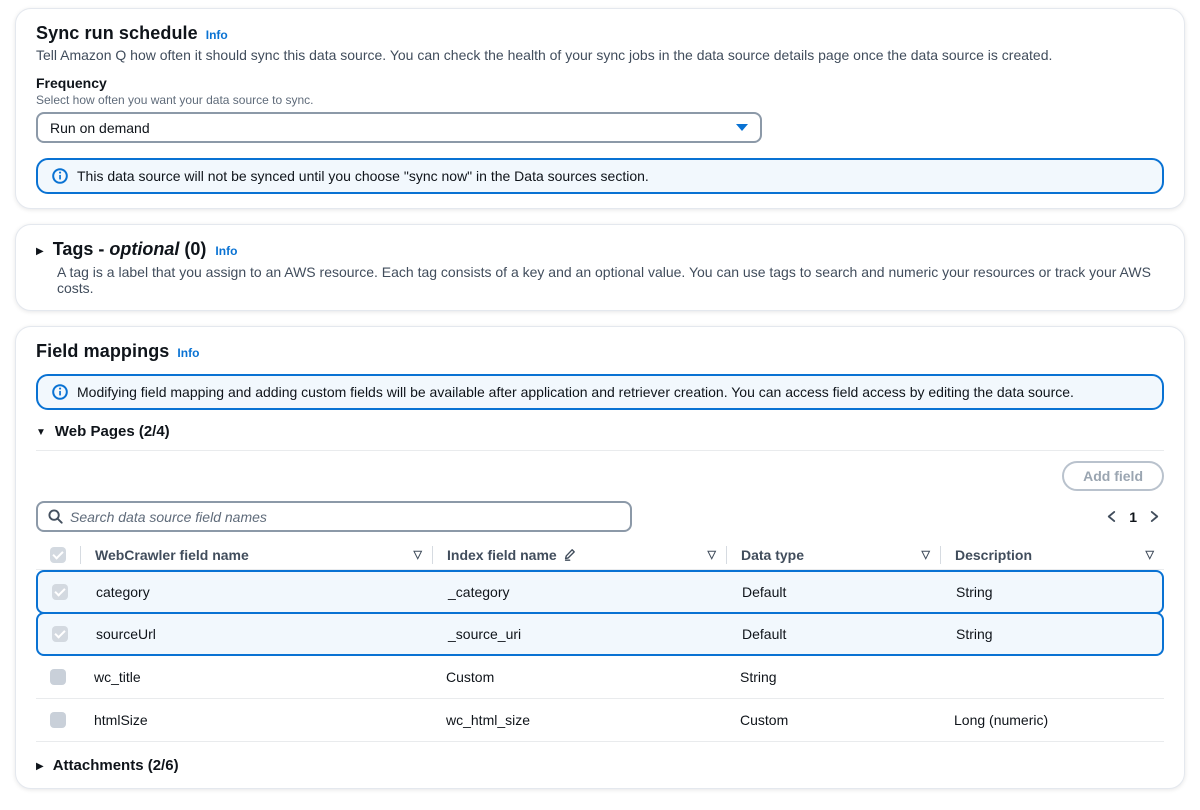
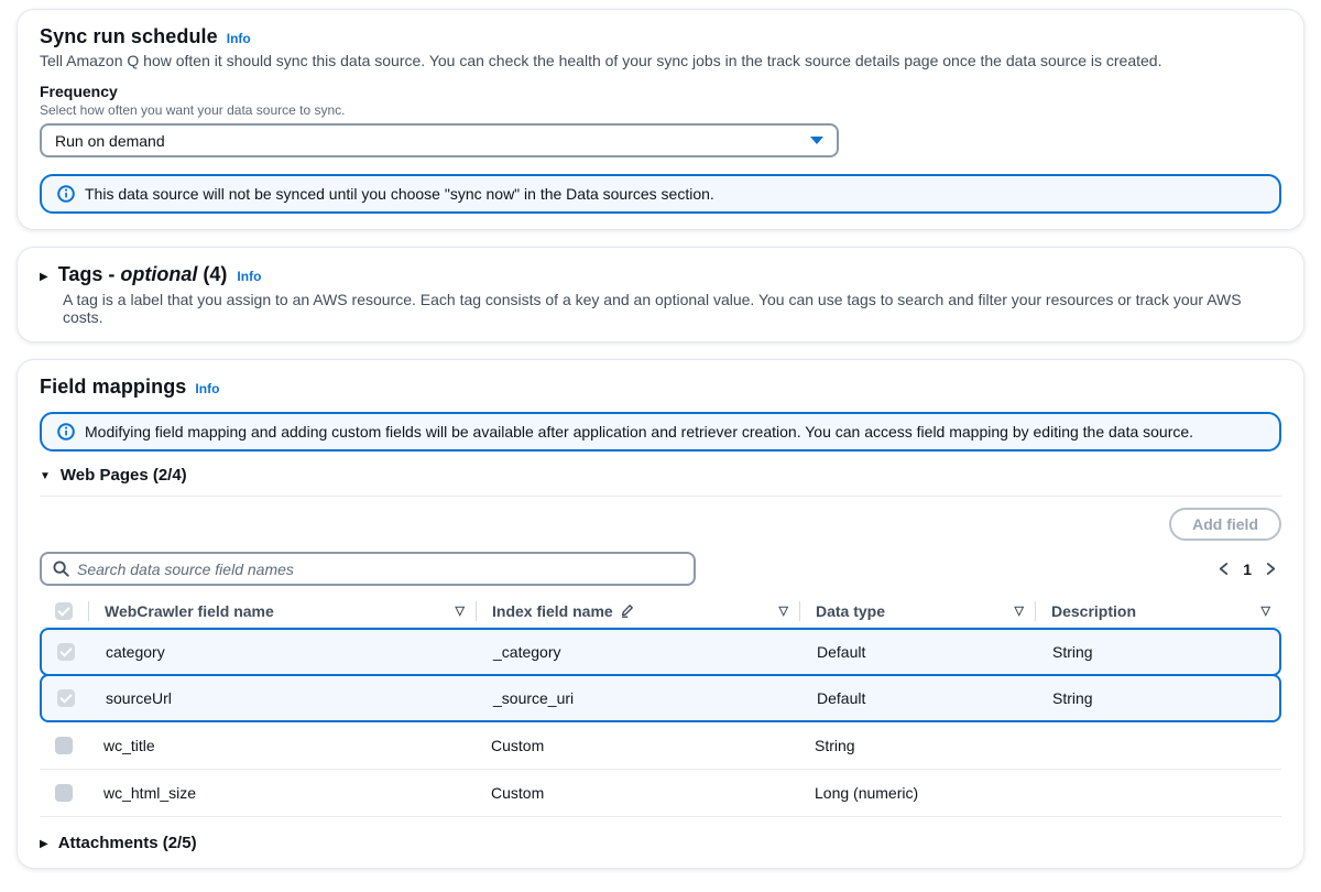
  Sync run schedule
  Info
- Tell Amazon Q how often it should sync this data source. You can check the health of your sync jobs in the data source details page once the data source is created.
+ Tell Amazon Q how often it should sync this data source. You can check the health of your sync jobs in the track source details page once the data source is created.
  Frequency
  Select how often you want your data source to sync.
  Run on demand
  This data source will not be synced until you choose "sync now" in the Data sources section.
  ▶
- Tags - optional (0)
+ Tags - optional (4)
  Info
- A tag is a label that you assign to an AWS resource. Each tag consists of a key and an optional value. You can use tags to search and numeric your resources or track your AWS costs.
+ A tag is a label that you assign to an AWS resource. Each tag consists of a key and an optional value. You can use tags to search and filter your resources or track your AWS costs.
  Field mappings
  Info
- Modifying field mapping and adding custom fields will be available after application and retriever creation. You can access field access by editing the data source.
+ Modifying field mapping and adding custom fields will be available after application and retriever creation. You can access field mapping by editing the data source.
  ▼
  Web Pages (2/4)
  Add field
  Search data source field names
  1
  WebCrawler field name
  ▽
  Index field name
  ▽
  Data type
  ▽
  Description
  ▽
  category
  _category
  Default
  String
  sourceUrl
  _source_uri
  Default
  String
  wc_title
  Custom
  String
- htmlSize
  wc_html_size
  Custom
  Long (numeric)
  ▶
- Attachments (2/6)
+ Attachments (2/5)
